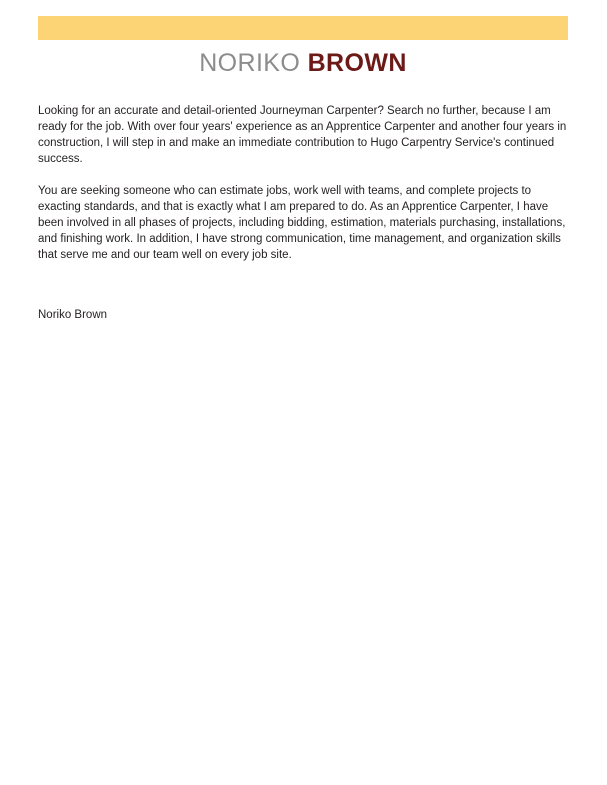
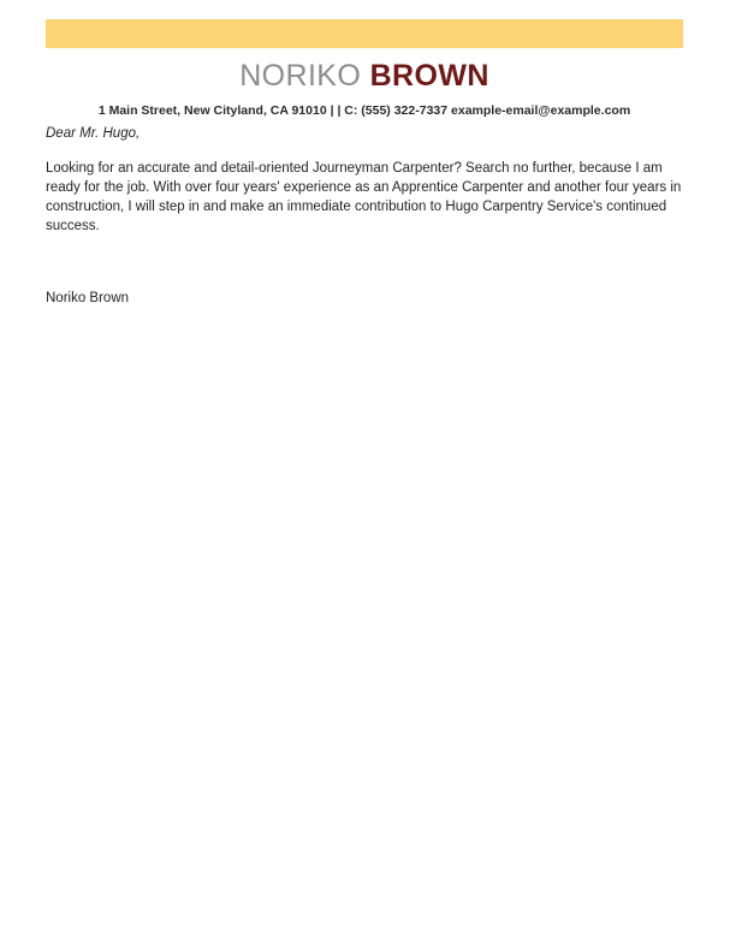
  NORIKO BROWN
+ 1 Main Street, New Cityland, CA 91010 | | C: (555) 322-7337 example-email@example.com
+ Dear Mr. Hugo,
  Looking for an accurate and detail-oriented Journeyman Carpenter? Search no further, because I am ready for the job. With over four years' experience as an Apprentice Carpenter and another four years in construction, I will step in and make an immediate contribution to Hugo Carpentry Service's continued success.
- You are seeking someone who can estimate jobs, work well with teams, and complete projects to exacting standards, and that is exactly what I am prepared to do. As an Apprentice Carpenter, I have been involved in all phases of projects, including bidding, estimation, materials purchasing, installations, and finishing work. In addition, I have strong communication, time management, and organization skills that serve me and our team well on every job site.
  Noriko Brown
